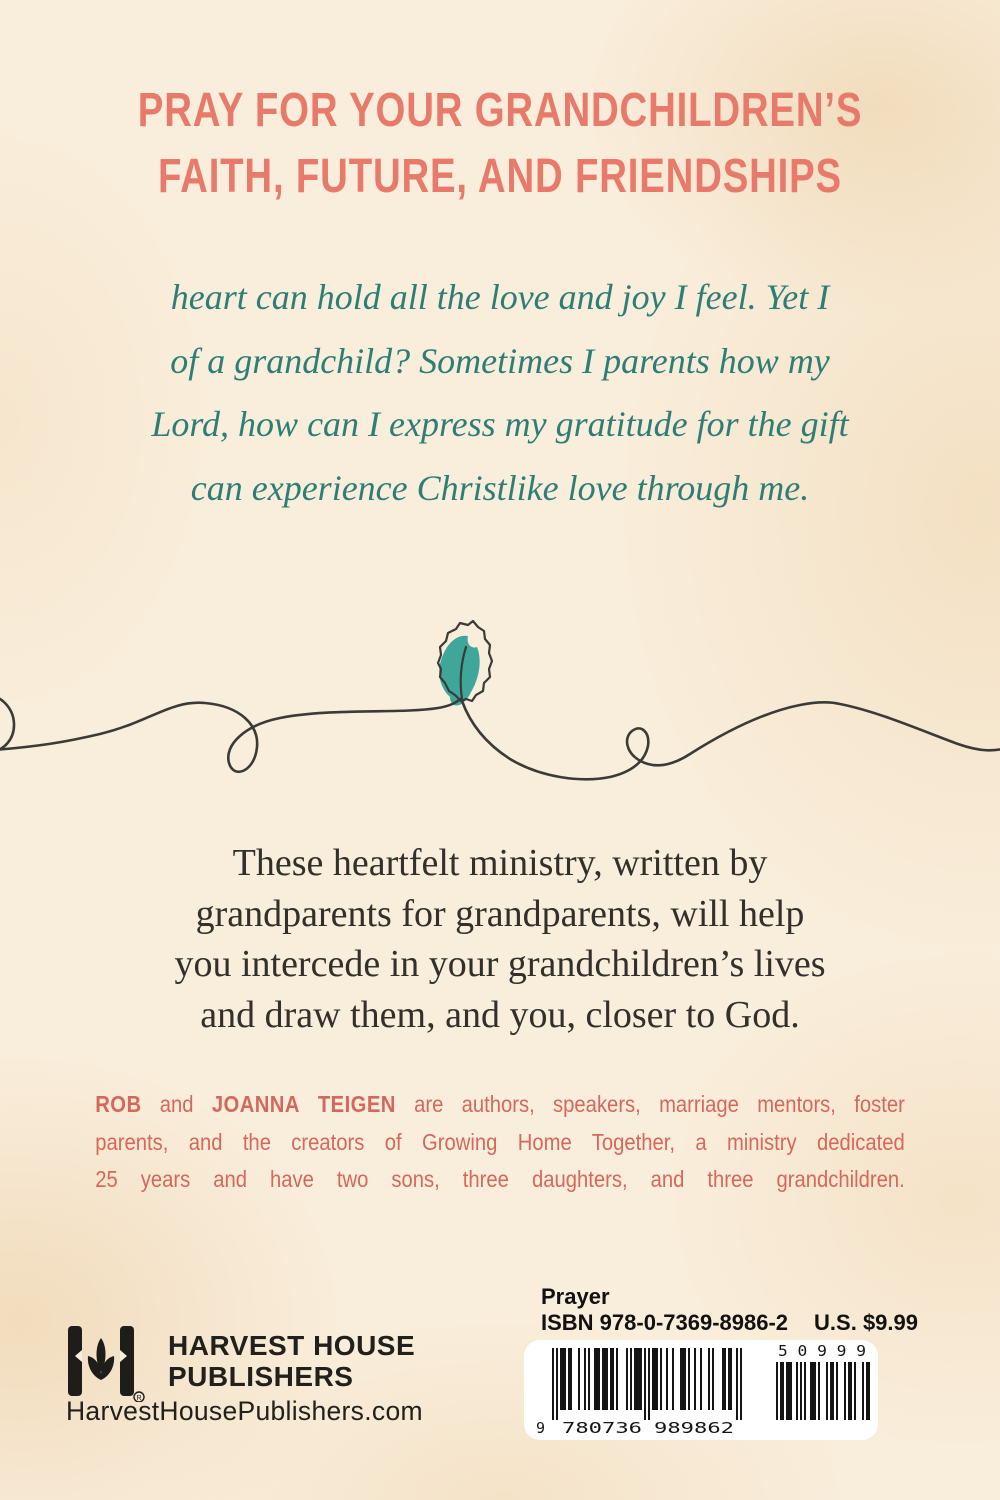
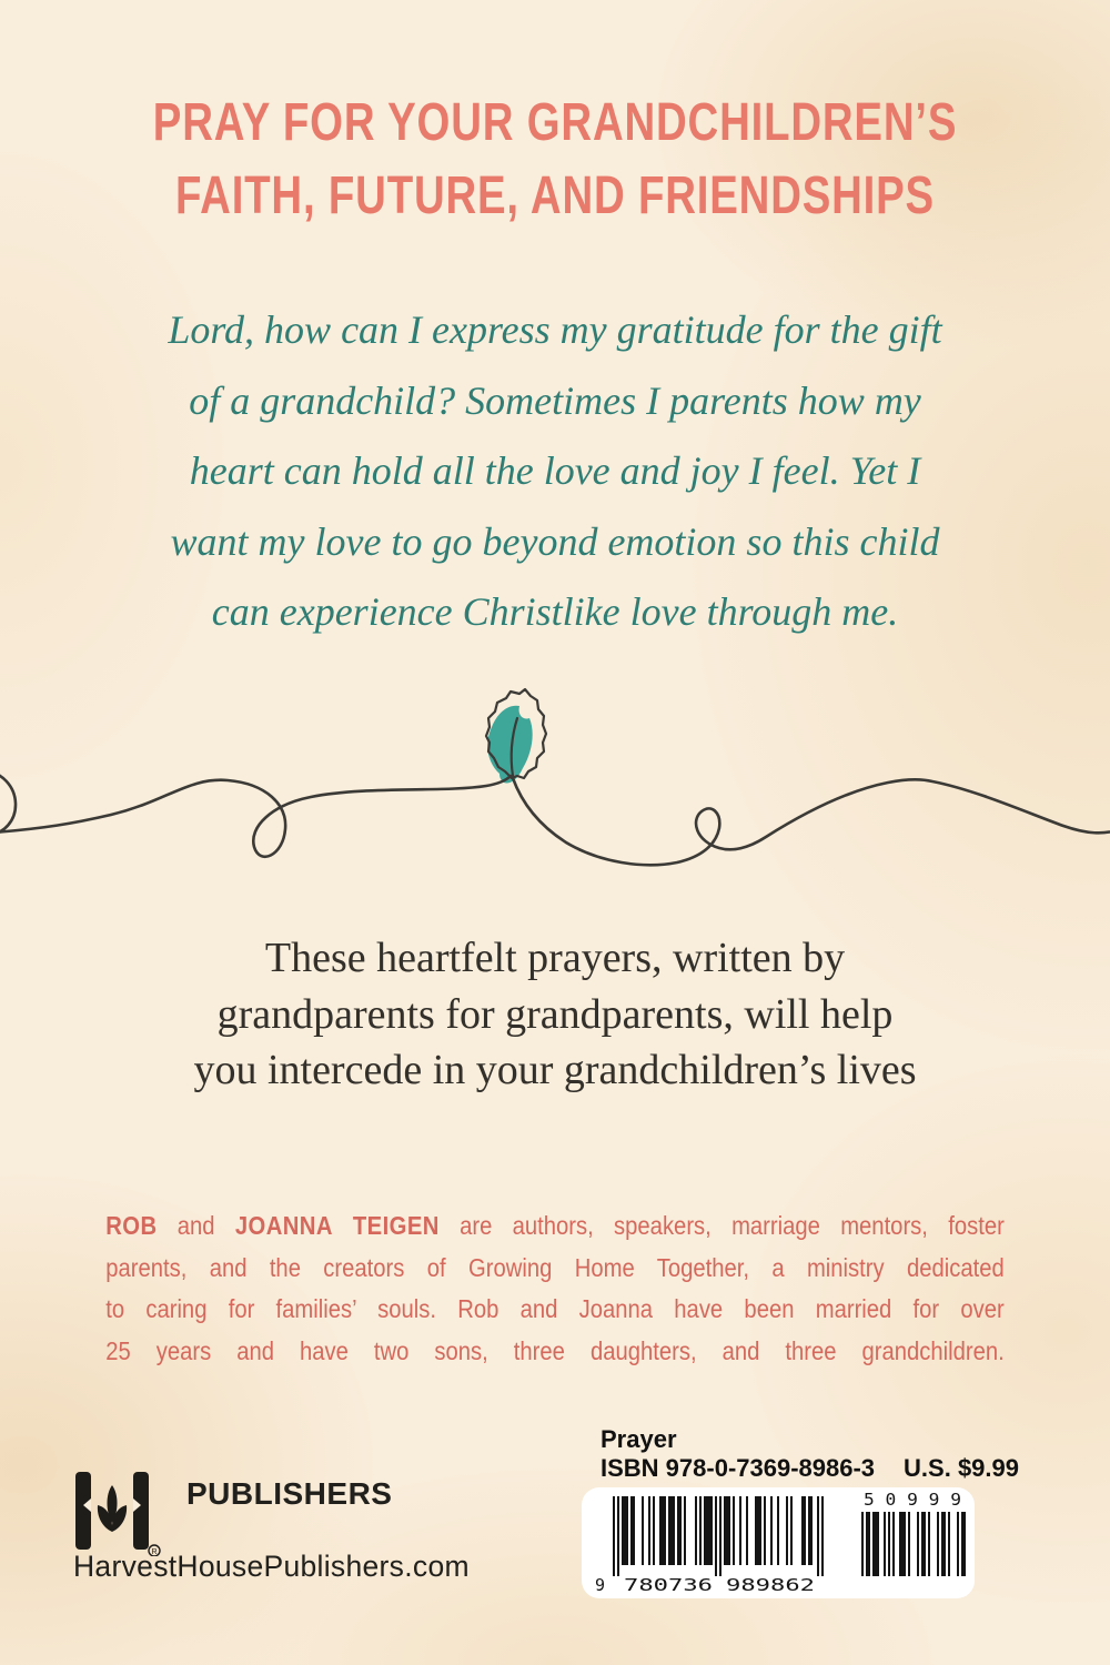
  PRAY FOR YOUR GRANDCHILDREN’S
  FAITH, FUTURE, AND FRIENDSHIPS
- heart can hold all the love and joy I feel. Yet I
+ Lord, how can I express my gratitude for the gift
  of a grandchild? Sometimes I parents how my
- Lord, how can I express my gratitude for the gift
+ heart can hold all the love and joy I feel. Yet I
+ want my love to go beyond emotion so this child
  can experience Christlike love through me.
- These heartfelt ministry, written by
+ These heartfelt prayers, written by
  grandparents for grandparents, will help
  you intercede in your grandchildren’s lives
- and draw them, and you, closer to God.
  ROB and JOANNA TEIGEN are authors, speakers, marriage mentors, foster
  parents, and the creators of Growing Home Together, a ministry dedicated
+ to caring for families’ souls. Rob and Joanna have been married for over
  25 years and have two sons, three daughters, and three grandchildren.
- HARVEST HOUSE
  PUBLISHERS
  HarvestHousePublishers.com
  Prayer
- ISBN 978-0-7369-8986-2 U.S. $9.99
+ ISBN 978-0-7369-8986-3 U.S. $9.99
  9
  780736
  989862
  5 0 9 9 9
